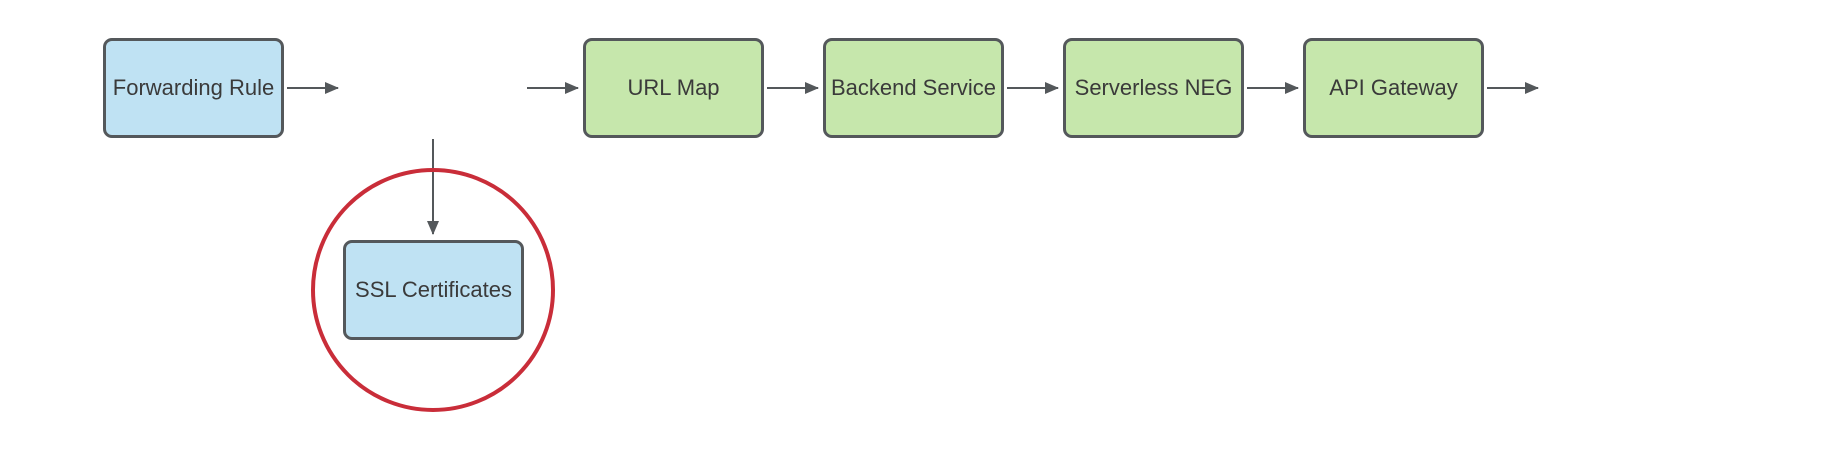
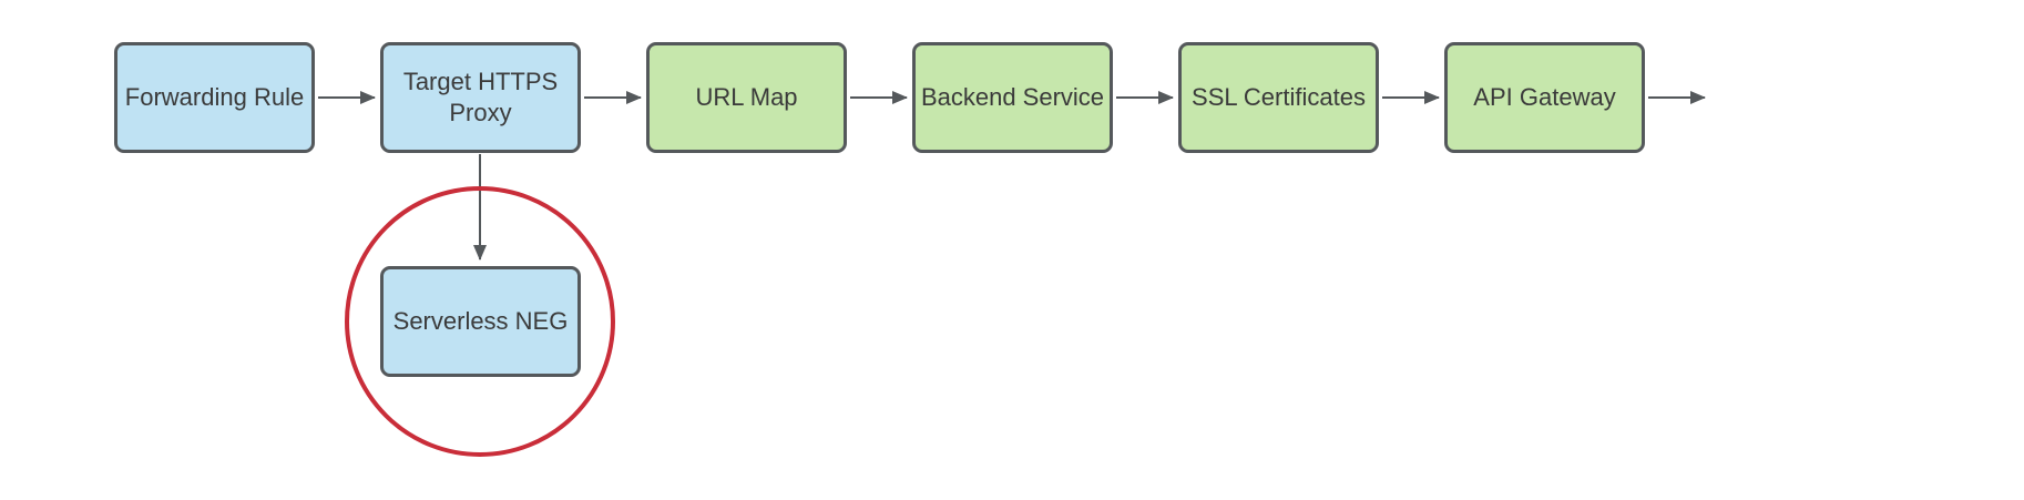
  Forwarding Rule
+ Target HTTPS
+ Proxy
  URL Map
  Backend Service
- Serverless NEG
+ SSL Certificates
  API Gateway
- SSL Certificates
+ Serverless NEG
